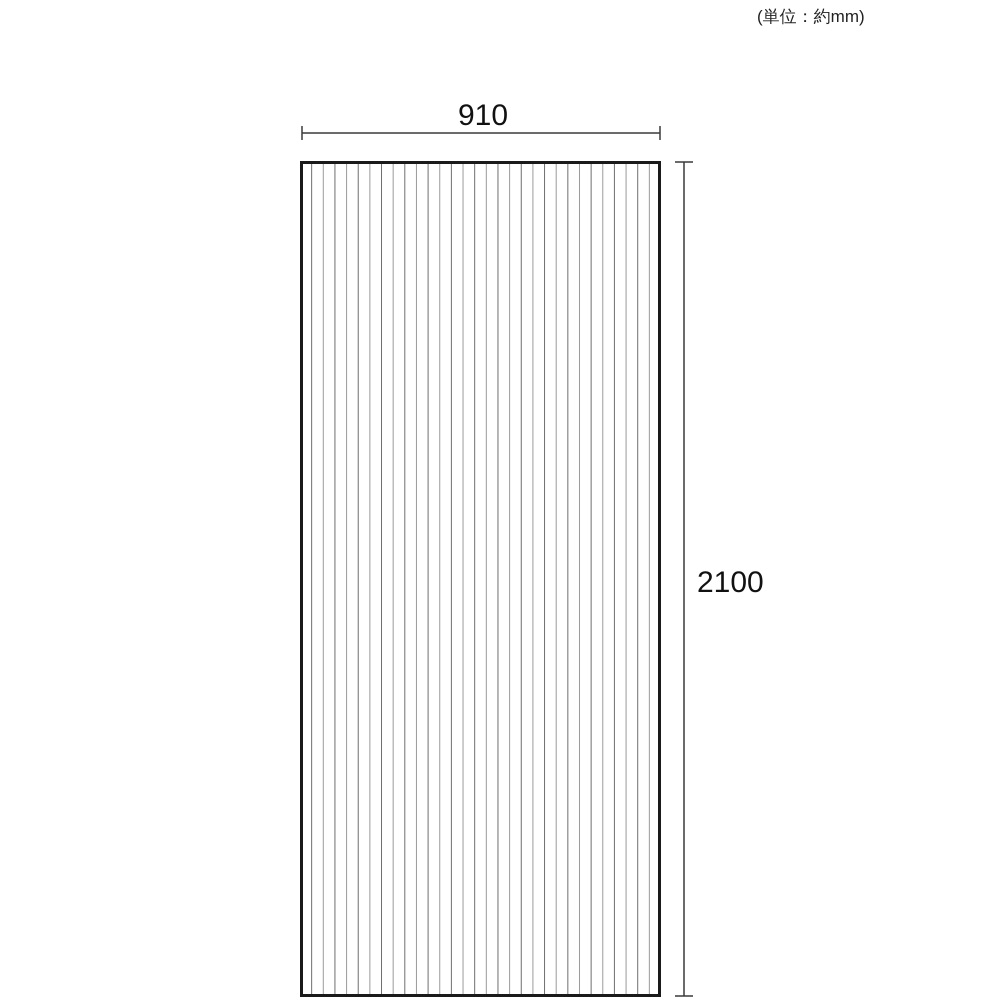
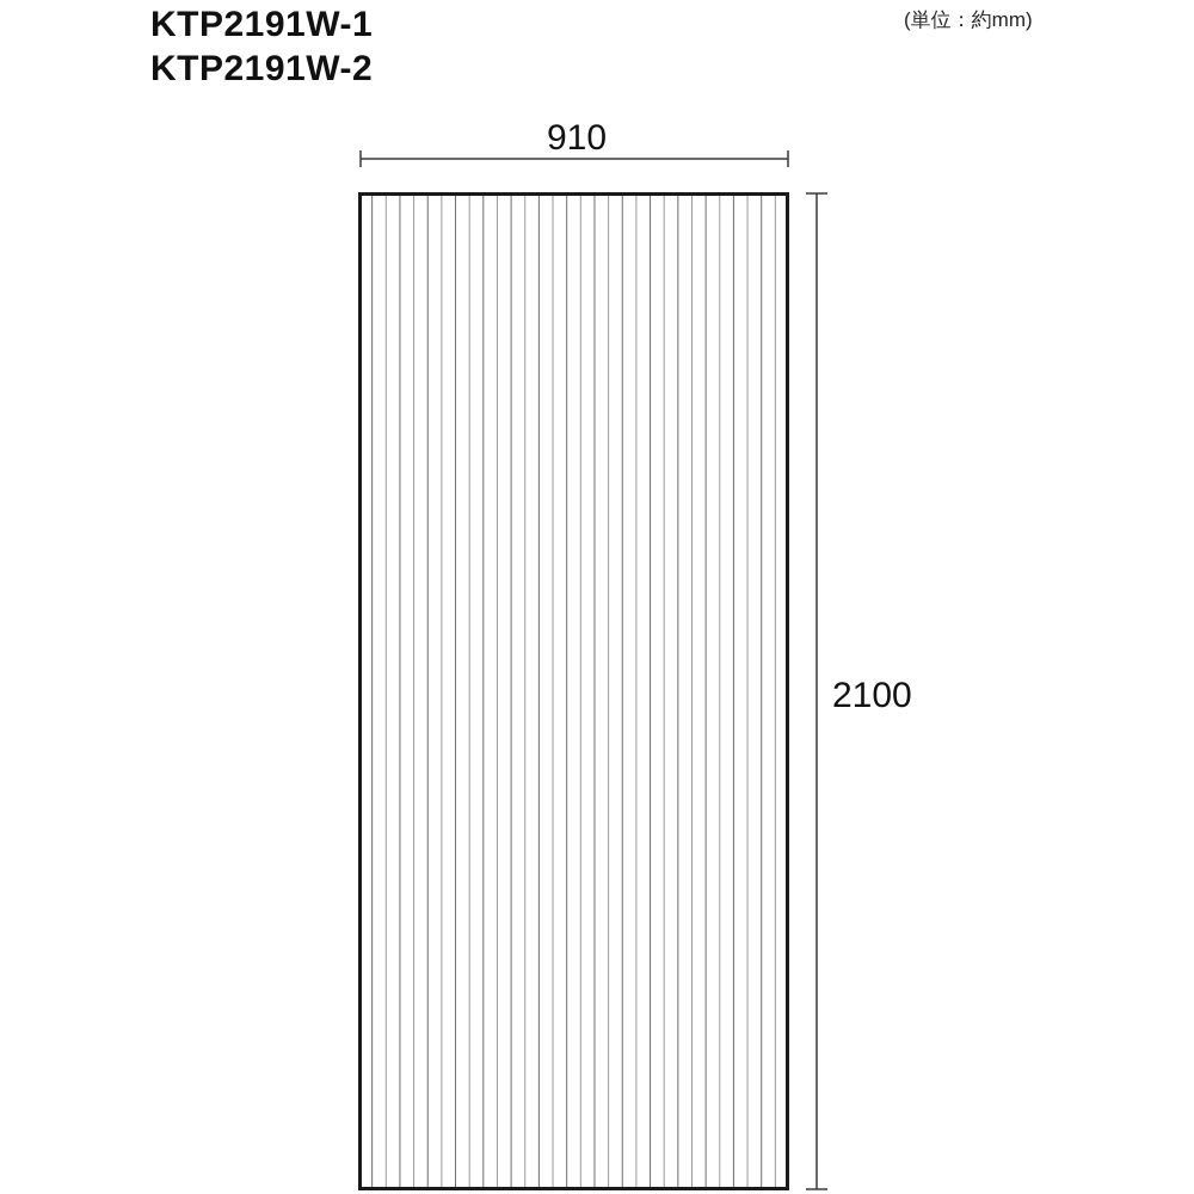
+ KTP2191W-1
+ KTP2191W-2
  (単位：約mm)
  910
  2100
